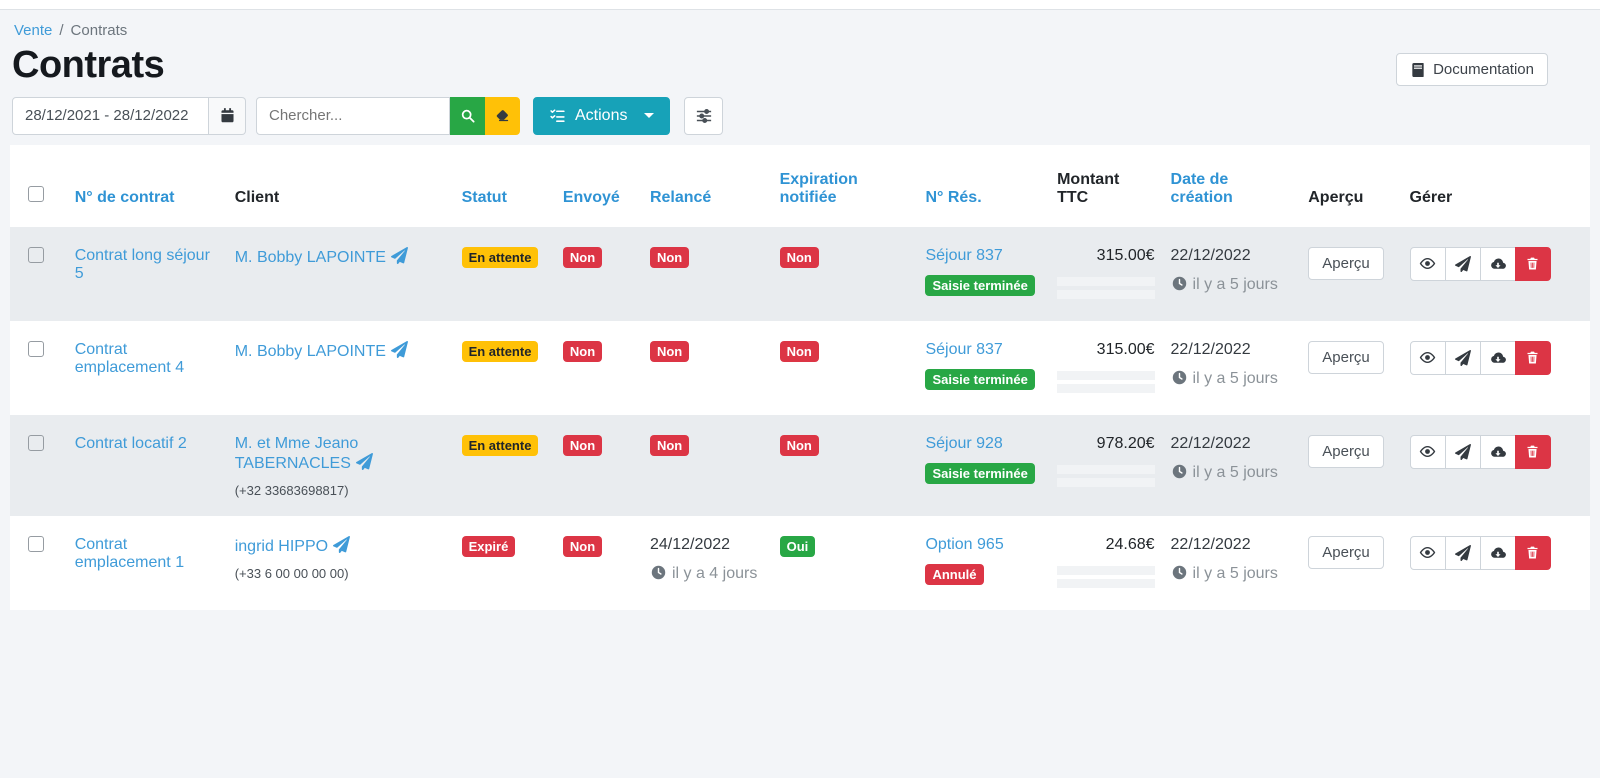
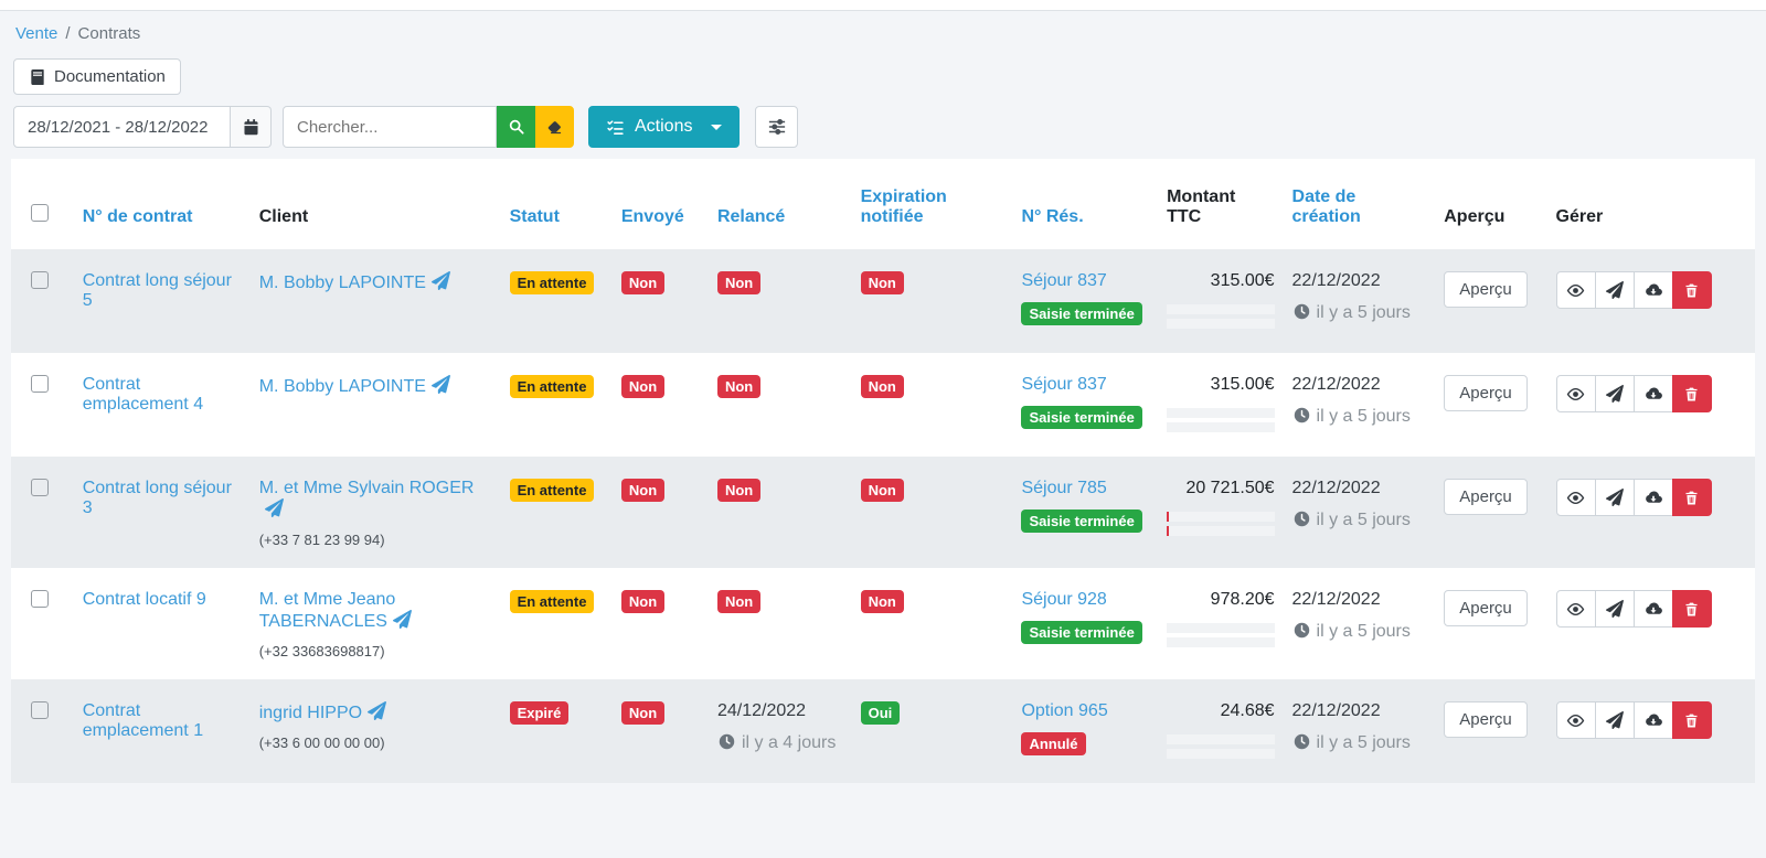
  Vente / Contrats
- Contrats
  Documentation
  28/12/2021 - 28/12/2022
  Chercher...
  Actions
  	N° de contrat	Client	Statut	Envoyé	Relancé	Expiration notifiée	N° Rés.	Montant TTC	Date de création	Aperçu	Gérer
  	Contrat long séjour 5	M. Bobby LAPOINTE	En attente	Non	Non	Non	Séjour 837 Saisie terminée	315.00€	22/12/2022 il y a 5 jours	Aperçu
  	Contrat emplacement 4	M. Bobby LAPOINTE	En attente	Non	Non	Non	Séjour 837 Saisie terminée	315.00€	22/12/2022 il y a 5 jours	Aperçu
+ 	Contrat long séjour 3	M. et Mme Sylvain ROGER (+33 7 81 23 99 94)	En attente	Non	Non	Non	Séjour 785 Saisie terminée	20 721.50€	22/12/2022 il y a 5 jours	Aperçu
- 	Contrat locatif 2	M. et Mme Jeano TABERNACLES (+32 33683698817)	En attente	Non	Non	Non	Séjour 928 Saisie terminée	978.20€	22/12/2022 il y a 5 jours	Aperçu
+ 	Contrat locatif 9	M. et Mme Jeano TABERNACLES (+32 33683698817)	En attente	Non	Non	Non	Séjour 928 Saisie terminée	978.20€	22/12/2022 il y a 5 jours	Aperçu
  	Contrat emplacement 1	ingrid HIPPO (+33 6 00 00 00 00)	Expiré	Non	24/12/2022 il y a 4 jours	Oui	Option 965 Annulé	24.68€	22/12/2022 il y a 5 jours	Aperçu
